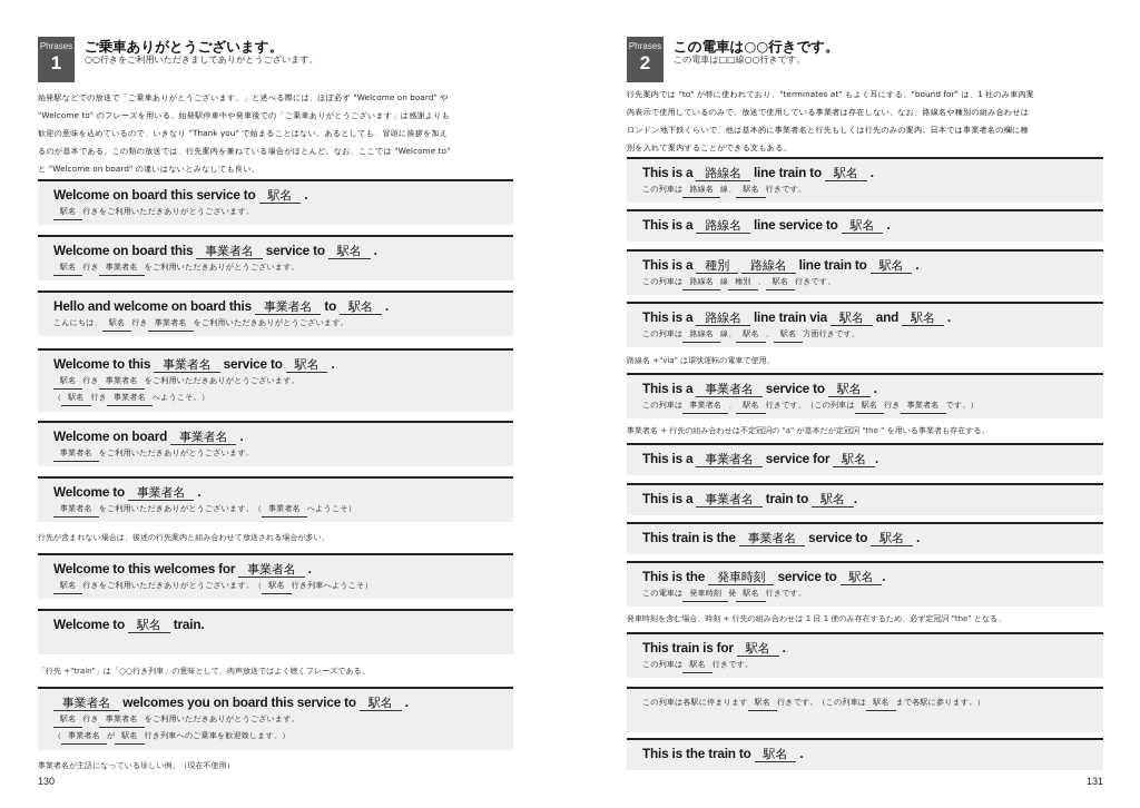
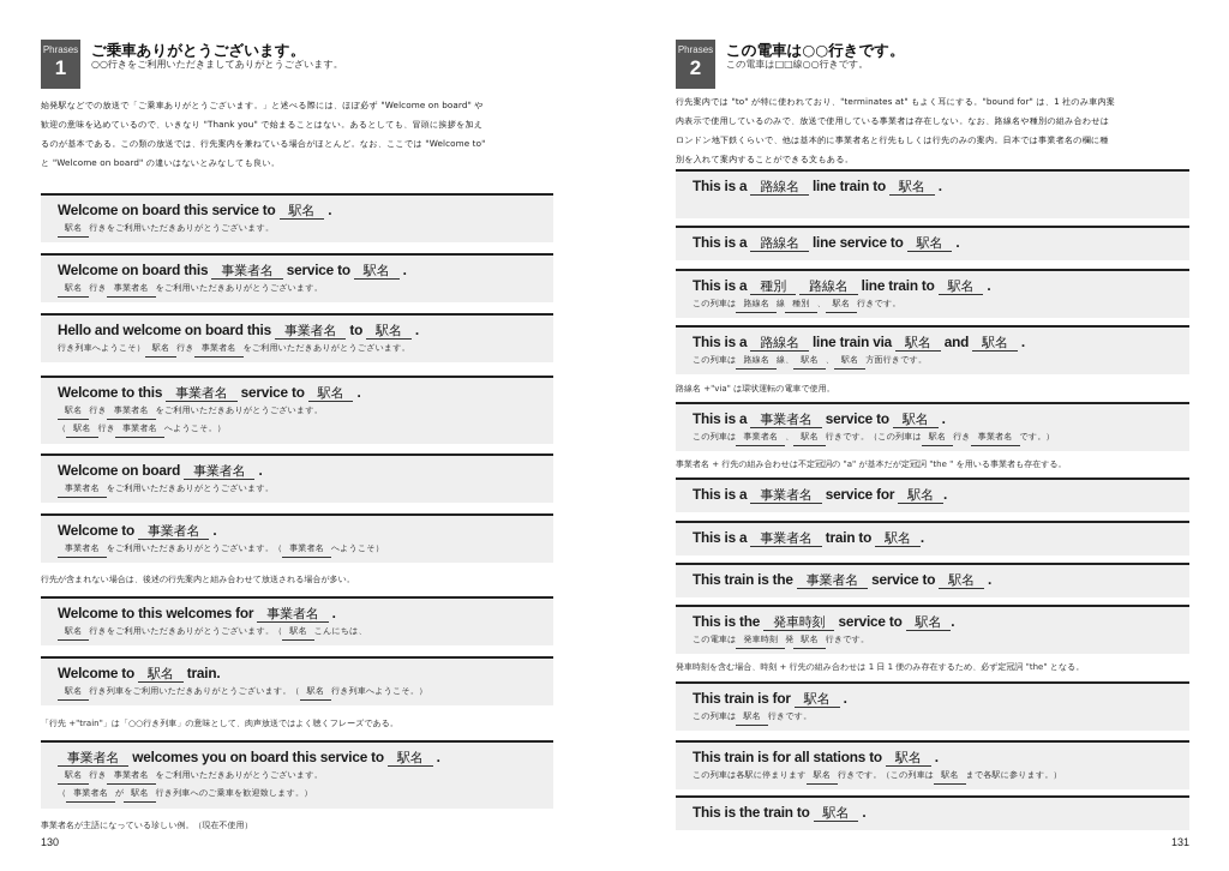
  Phrases
  1
  ご乗車ありがとうございます。
  ○○行きをご利用いただきましてありがとうございます。
  始発駅などでの放送で「ご乗車ありがとうございます。」と述べる際には、ほぼ必ず "Welcome on board" や
- "Welcome to" のフレーズを用いる。始発駅停車中や発車後での「ご乗車ありがとうございます」は感謝よりも
  歓迎の意味を込めているので、いきなり "Thank you" で始まることはない。あるとしても、冒頭に挨拶を加え
  るのが基本である。この類の放送では、行先案内を兼ねている場合がほとんど。なお、ここでは "Welcome to"
  と "Welcome on board" の違いはないとみなしても良い。
  Welcome on board this service to 駅名 .
  駅名 行きをご利用いただきありがとうございます。
  Welcome on board this 事業者名 service to 駅名 .
  駅名 行き 事業者名 をご利用いただきありがとうございます。
  Hello and welcome on board this 事業者名 to 駅名 .
- こんにちは、 駅名 行き 事業者名 をご利用いただきありがとうございます。
+ 行き列車へようこそ） 駅名 行き 事業者名 をご利用いただきありがとうございます。
  Welcome to this 事業者名 service to 駅名 .
  駅名 行き 事業者名 をご利用いただきありがとうございます。
  （ 駅名 行き 事業者名 へようこそ。）
  Welcome on board 事業者名 .
  事業者名 をご利用いただきありがとうございます。
  Welcome to 事業者名 .
  事業者名 をご利用いただきありがとうございます。（ 事業者名 へようこそ）
  行先が含まれない場合は、後述の行先案内と組み合わせて放送される場合が多い。
  Welcome to this welcomes for 事業者名 .
- 駅名 行きをご利用いただきありがとうございます。（ 駅名 行き列車へようこそ）
+ 駅名 行きをご利用いただきありがとうございます。（ 駅名 こんにちは、
  Welcome to 駅名 train.
+ 駅名 行き列車をご利用いただきありがとうございます。（ 駅名 行き列車へようこそ。）
  「行先 +"train"」は「○○行き列車」の意味として、肉声放送ではよく聴くフレーズである。
  事業者名 welcomes you on board this service to 駅名 .
  駅名 行き 事業者名 をご利用いただきありがとうございます。
  （ 事業者名 が 駅名 行き列車へのご乗車を歓迎致します。）
  事業者名が主語になっている珍しい例。（現在不使用）
  130
  Phrases
  2
  この電車は○○行きです。
  この電車は□□線○○行きです。
  行先案内では "to" が特に使われており、"terminates at" もよく耳にする。"bound for" は、1 社のみ車内案
  内表示で使用しているのみで、放送で使用している事業者は存在しない。なお、路線名や種別の組み合わせは
  ロンドン地下鉄くらいで、他は基本的に事業者名と行先もしくは行先のみの案内。日本では事業者名の欄に種
  別を入れて案内することができる文もある。
  This is a 路線名 line train to 駅名 .
- この列車は 路線名 線、 駅名 行きです。
  This is a 路線名 line service to 駅名 .
  This is a 種別 路線名 line train to 駅名 .
  この列車は 路線名 線 種別 、 駅名 行きです。
  This is a 路線名 line train via 駅名 and 駅名 .
  この列車は 路線名 線、 駅名 、 駅名 方面行きです。
  路線名 +"via" は環状運転の電車で使用。
  This is a 事業者名 service to 駅名 .
  この列車は 事業者名 、 駅名 行きです。（この列車は 駅名 行き 事業者名 です。）
  事業者名 + 行先の組み合わせは不定冠詞の "a" が基本だが定冠詞 "the " を用いる事業者も存在する。
  This is a 事業者名 service for 駅名 .
  This is a 事業者名 train to 駅名 .
  This train is the 事業者名 service to 駅名 .
  This is the 発車時刻 service to 駅名 .
  この電車は 発車時刻 発 駅名 行きです。
  発車時刻を含む場合、時刻 + 行先の組み合わせは 1 日 1 便のみ存在するため、必ず定冠詞 "the" となる。
  This train is for 駅名 .
  この列車は 駅名 行きです。
+ This train is for all stations to 駅名 .
  この列車は各駅に停まります 駅名 行きです。（この列車は 駅名 まで各駅に参ります。）
  This is the train to 駅名 .
  131
